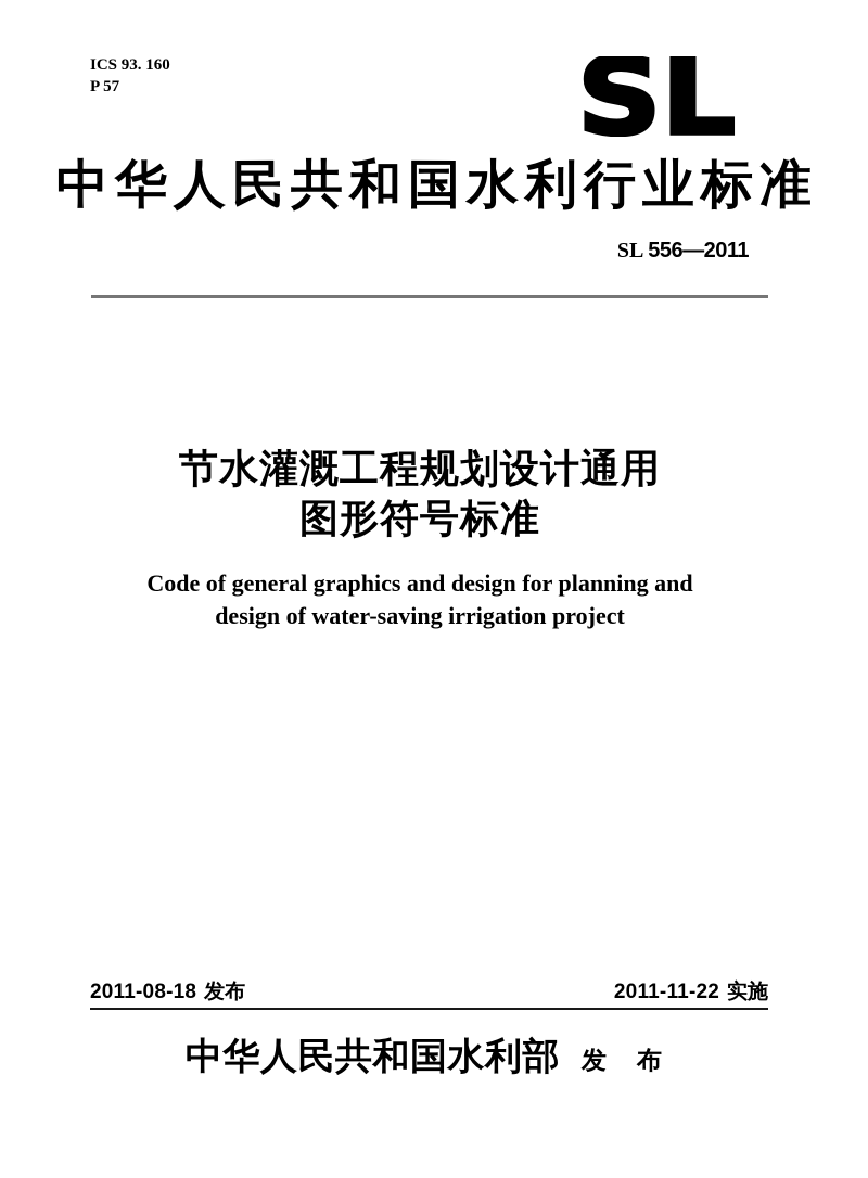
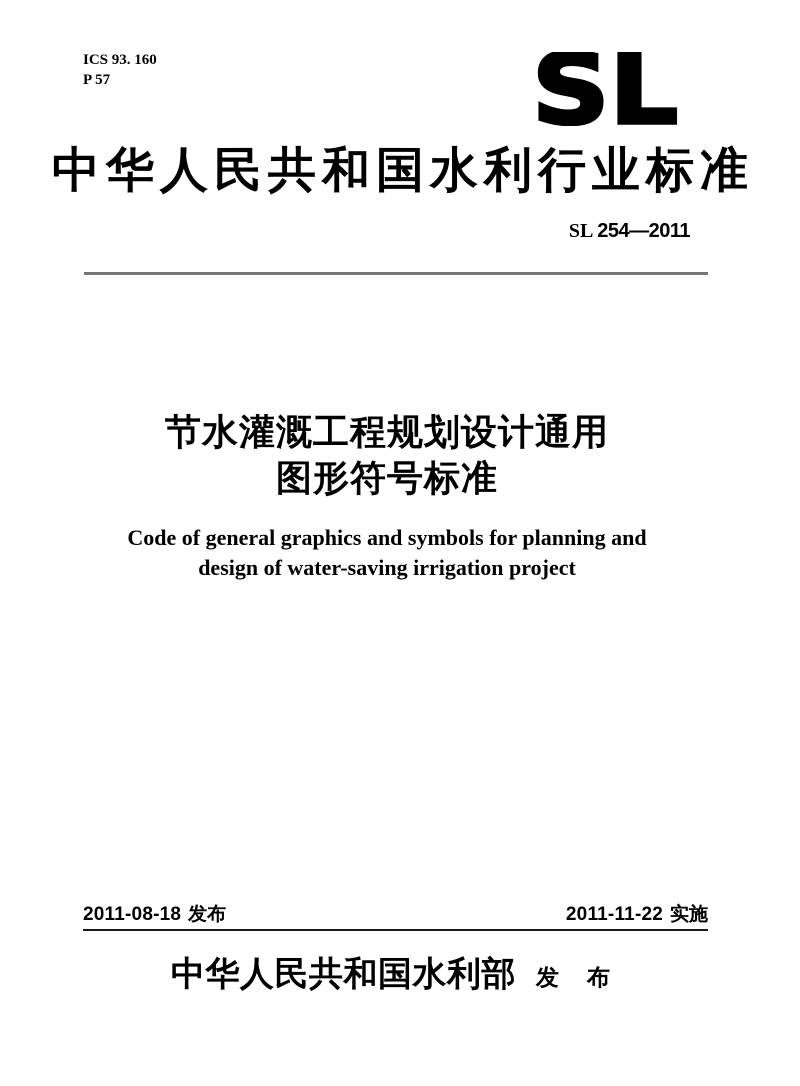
  ICS 93. 160
  P 57
  SL
  中华人民共和国水利行业标准
- SL 556—2011
+ SL 254—2011
  节水灌溉工程规划设计通用
  图形符号标准
- Code of general graphics and design for planning and
+ Code of general graphics and symbols for planning and
  design of water-saving irrigation project
  2011-08-18 发布
  2011-11-22 实施
  中华人民共和国水利部 发 布
